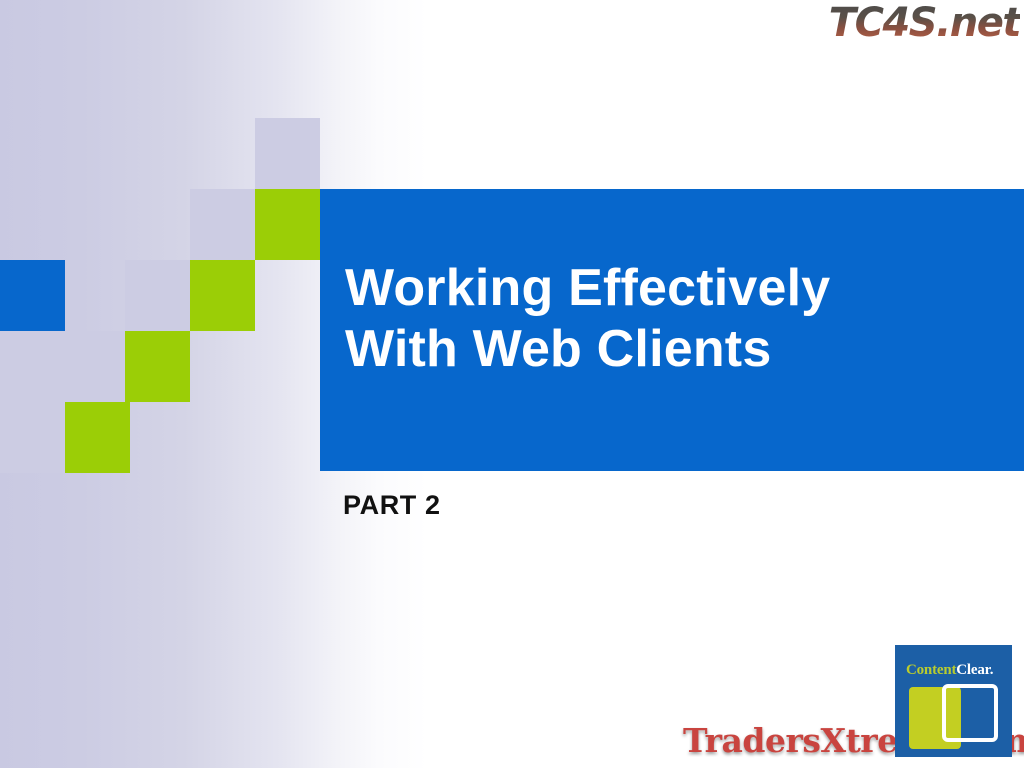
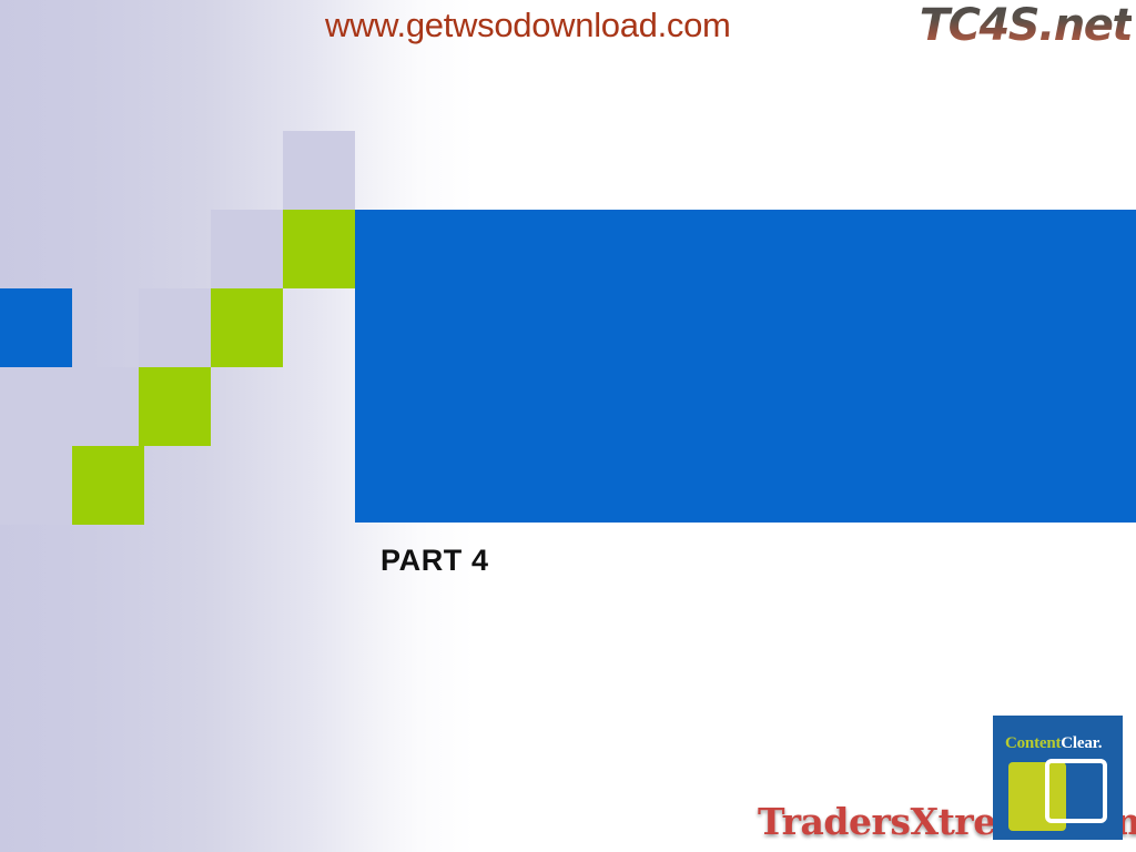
- Working Effectively
- With Web Clients
- PART 2
+ PART 4
+ www.getwsodownload.com
  TC4S.net
  TradersXtrem
  ContentClear.
